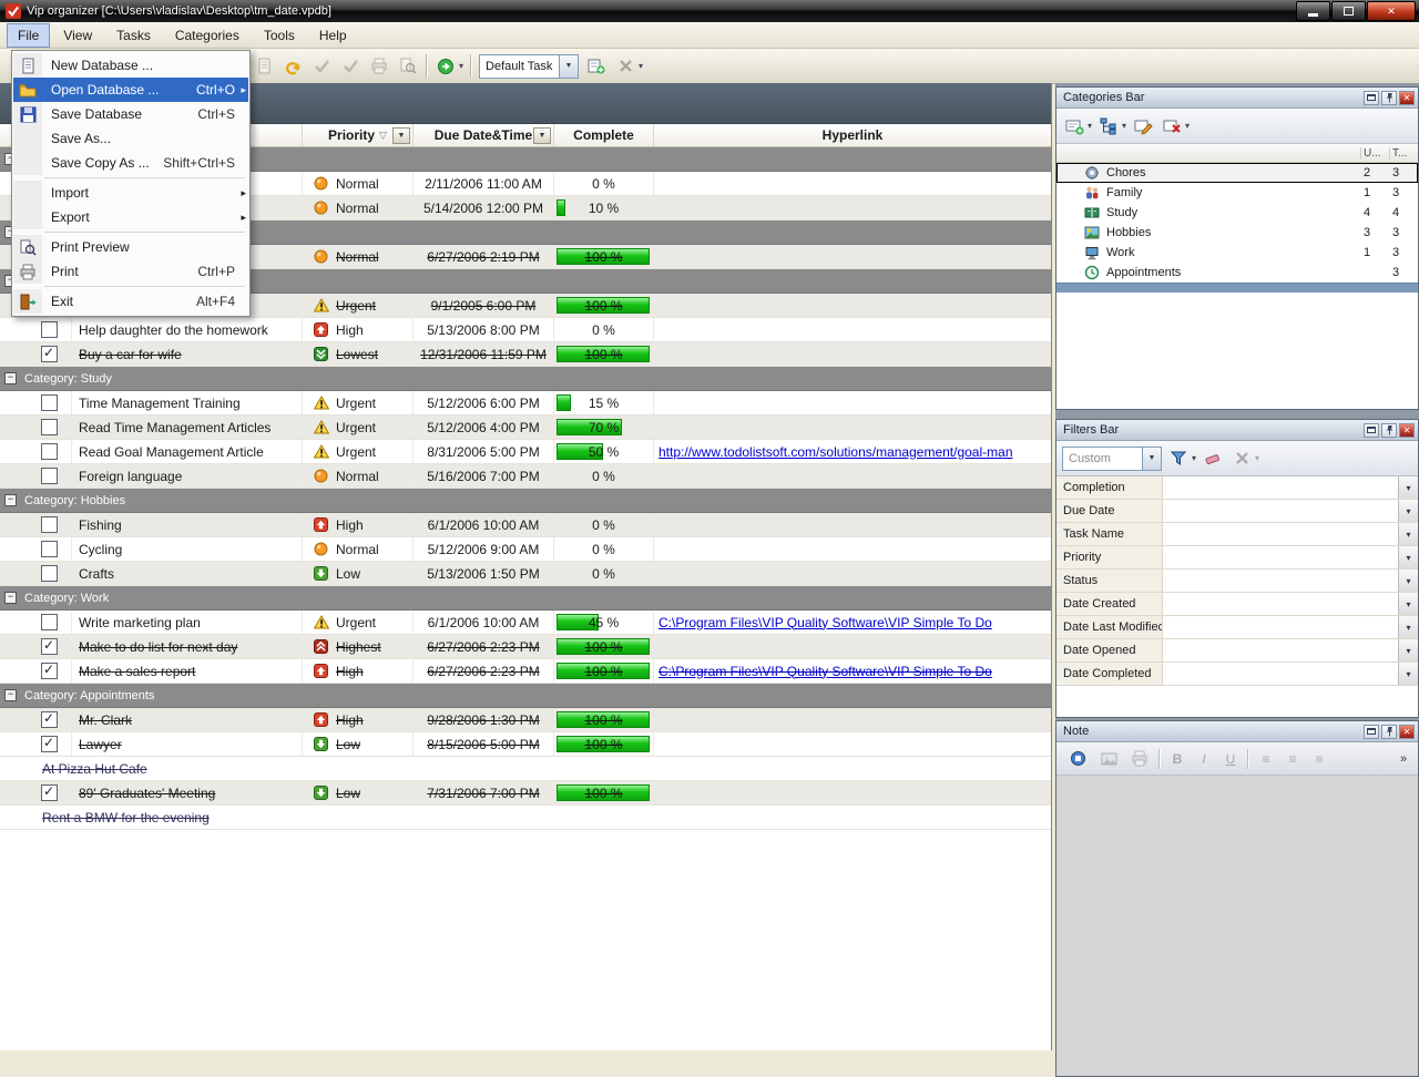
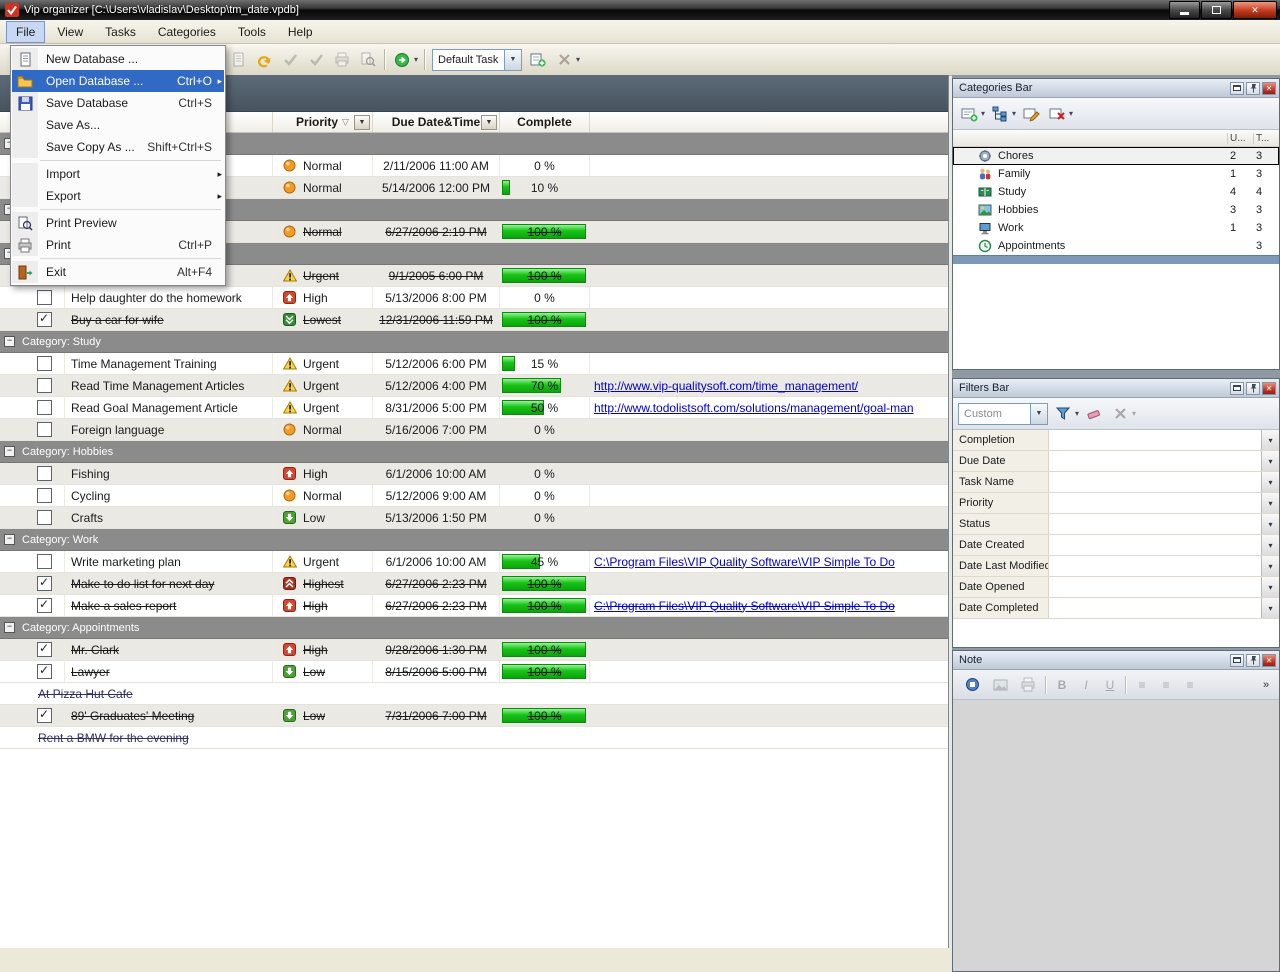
  Vip organizer [C:\Users\vladislav\Desktop\tm_date.vpdb]
  ✕
  File
  View
  Tasks
  Categories
  Tools
  Help
  ▾
  Default Task
  ▾
  Priority
  ▽
  Due Date&Time
  Complete
- Hyperlink
  Normal
  2/11/2006 11:00 AM
  0 %
  Normal
  5/14/2006 12:00 PM
  10 %
  Normal
  6/27/2006 2:19 PM
  100 %
  Urgent
  9/1/2005 6:00 PM
  100 %
  Help daughter do the homework
  High
  5/13/2006 8:00 PM
  0 %
  Buy a car for wife
  Lowest
  12/31/2006 11:59 PM
  100 %
  −
  Category: Study
  Time Management Training
  Urgent
  5/12/2006 6:00 PM
  15 %
  Read Time Management Articles
  Urgent
  5/12/2006 4:00 PM
  70 %
+ http://www.vip-qualitysoft.com/time_management/
  Read Goal Management Article
  Urgent
  8/31/2006 5:00 PM
  50 %
  http://www.todolistsoft.com/solutions/management/goal-man
  Foreign language
  Normal
  5/16/2006 7:00 PM
  0 %
  −
  Category: Hobbies
  Fishing
  High
  6/1/2006 10:00 AM
  0 %
  Cycling
  Normal
  5/12/2006 9:00 AM
  0 %
  Crafts
  Low
  5/13/2006 1:50 PM
  0 %
  −
  Category: Work
  Write marketing plan
  Urgent
  6/1/2006 10:00 AM
  45 %
  C:\Program Files\VIP Quality Software\VIP Simple To Do
  Make to do list for next day
  Highest
  6/27/2006 2:23 PM
  100 %
  Make a sales report
  High
  6/27/2006 2:23 PM
  100 %
  C:\Program Files\VIP Quality Software\VIP Simple To Do
  −
  Category: Appointments
  Mr. Clark
  High
  9/28/2006 1:30 PM
  100 %
  Lawyer
  Low
  8/15/2006 5:00 PM
  100 %
  At Pizza Hut Cafe
  89' Graduates' Meeting
  Low
  7/31/2006 7:00 PM
  100 %
  Rent a BMW for the evening
  Categories Bar
  ✕
  ▾
  ▾
  ▾
  U...
  T...
  Chores
  2
  3
  Family
  1
  3
  Study
  4
  4
  Hobbies
  3
  3
  Work
  1
  3
  Appointments
  3
  Filters Bar
  ✕
  Custom
  ▾
  ▾
  Completion
  ▾
  Due Date
  ▾
  Task Name
  ▾
  Priority
  ▾
  Status
  ▾
  Date Created
  ▾
  Date Last Modified
  ▾
  Date Opened
  ▾
  Date Completed
  ▾
  Note
  ✕
  B
  I
  U
  ≡
  ≡
  ≡
  »
  New Database ...
  Open Database ...
  Ctrl+O
  ▸
  Save Database
  Ctrl+S
  Save As...
  Save Copy As ...
  Shift+Ctrl+S
  Import
  ▸
  Export
  ▸
  Print Preview
  Print
  Ctrl+P
  Exit
  Alt+F4
